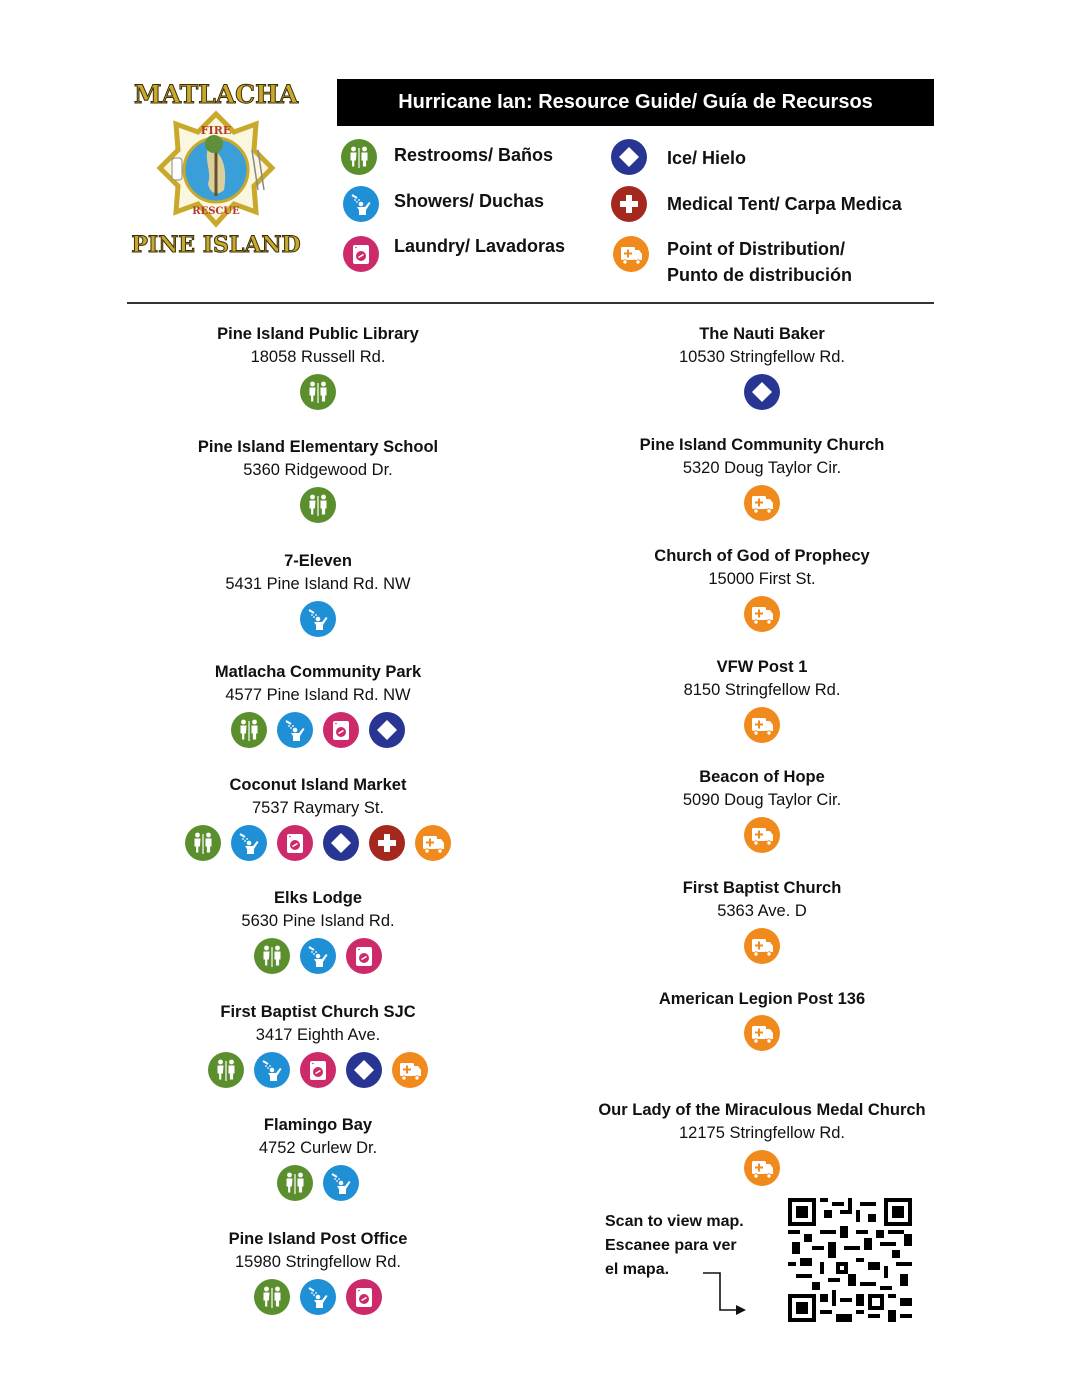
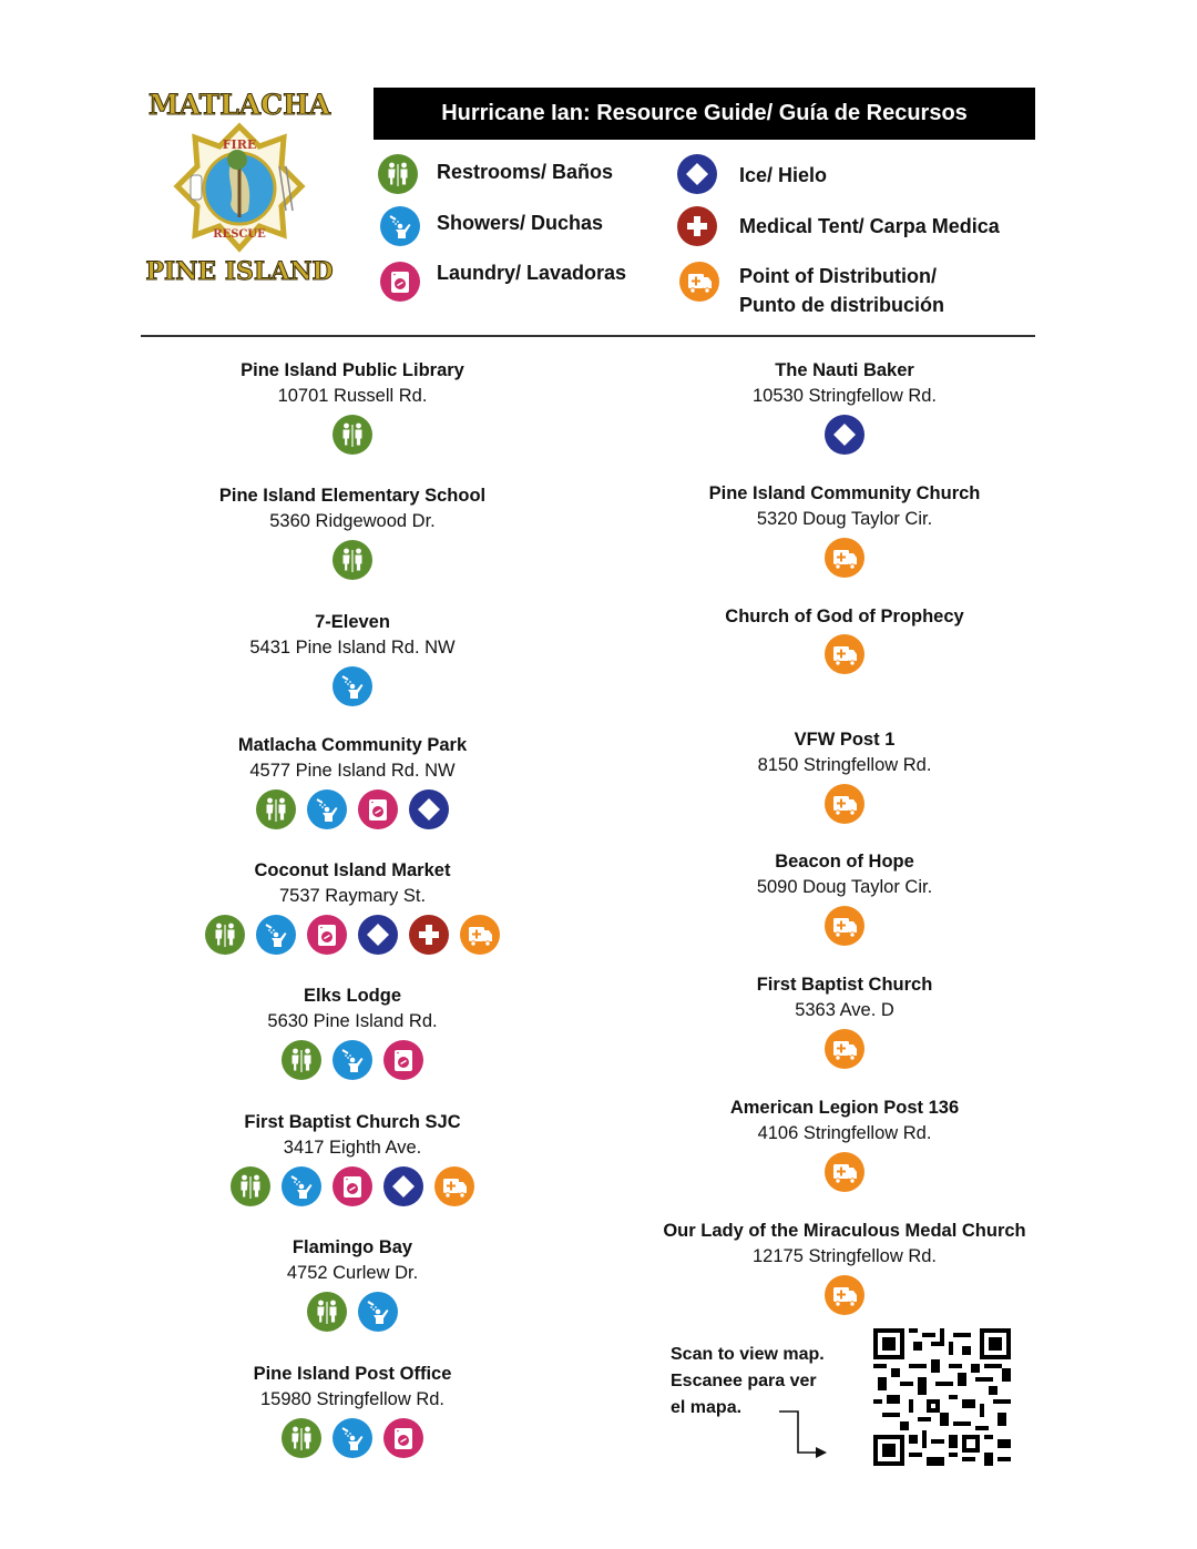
  MATLACHA
  FIRE
  RESCUE
  PINE ISLAND
  Hurricane Ian: Resource Guide/ Guía de Recursos
  Restrooms/ Baños
  Showers/ Duchas
  Laundry/ Lavadoras
  Ice/ Hielo
  Medical Tent/ Carpa Medica
  Point of Distribution/
  Punto de distribución
  Pine Island Public Library
- 18058 Russell Rd.
+ 10701 Russell Rd.
  Pine Island Elementary School
  5360 Ridgewood Dr.
  7-Eleven
  5431 Pine Island Rd. NW
  Matlacha Community Park
  4577 Pine Island Rd. NW
  Coconut Island Market
  7537 Raymary St.
  Elks Lodge
  5630 Pine Island Rd.
  First Baptist Church SJC
  3417 Eighth Ave.
  Flamingo Bay
  4752 Curlew Dr.
  Pine Island Post Office
  15980 Stringfellow Rd.
  The Nauti Baker
  10530 Stringfellow Rd.
  Pine Island Community Church
  5320 Doug Taylor Cir.
  Church of God of Prophecy
- 15000 First St.
  VFW Post 1
  8150 Stringfellow Rd.
  Beacon of Hope
  5090 Doug Taylor Cir.
  First Baptist Church
  5363 Ave. D
  American Legion Post 136
+ 4106 Stringfellow Rd.
  Our Lady of the Miraculous Medal Church
  12175 Stringfellow Rd.
  Scan to view map.
  Escanee para ver
  el mapa.
